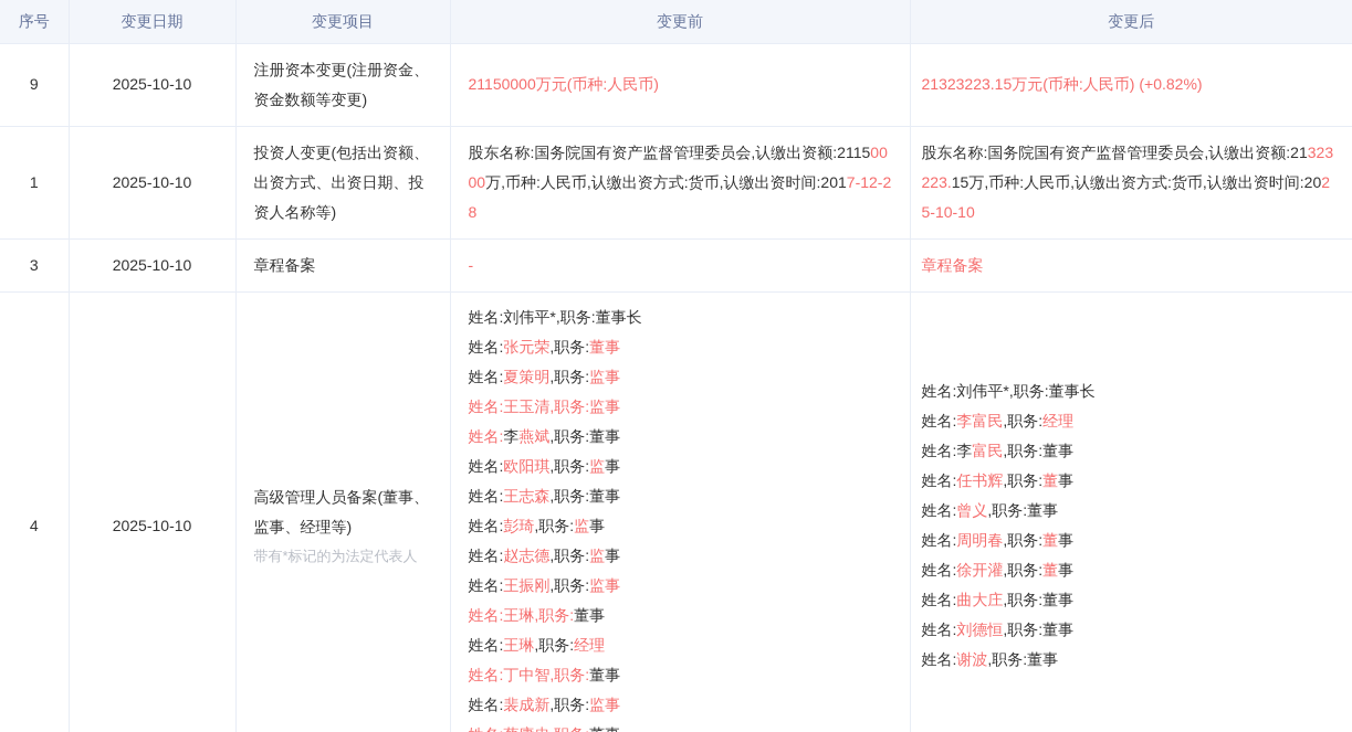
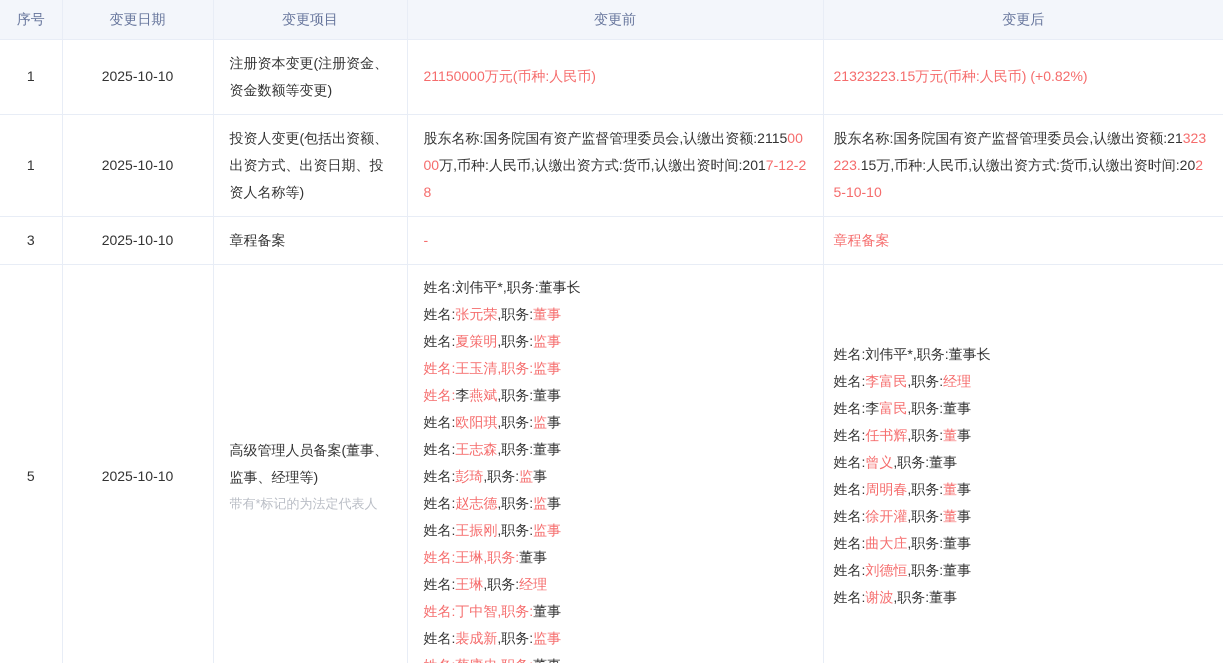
  序号	变更日期	变更项目	变更前	变更后
- 9	2025-10-10	注册资本变更(注册资金、资金数额等变更)	21150000万元(币种:人民币)	21323223.15万元(币种:人民币) (+0.82%)
+ 1	2025-10-10	注册资本变更(注册资金、资金数额等变更)	21150000万元(币种:人民币)	21323223.15万元(币种:人民币) (+0.82%)
  1	2025-10-10	投资人变更(包括出资额、出资方式、出资日期、投资人名称等)	股东名称:国务院国有资产监督管理委员会,认缴出资额:21150000万,币种:人民币,认缴出资方式:货币,认缴出资时间:2017-12-28	股东名称:国务院国有资产监督管理委员会,认缴出资额:21323223.15万,币种:人民币,认缴出资方式:货币,认缴出资时间:2025-10-10
  3	2025-10-10	章程备案	-	章程备案
- 4	2025-10-10	高级管理人员备案(董事、监事、经理等) 带有*标记的为法定代表人	姓名:刘伟平*,职务:董事长姓名:张元荣,职务:董事姓名:夏策明,职务:监事姓名:王玉清,职务:监事姓名:李燕斌,职务:董事姓名:欧阳琪,职务:监事姓名:王志森,职务:董事姓名:彭琦,职务:监事姓名:赵志德,职务:监事姓名:王振刚,职务:监事姓名:王琳,职务:董事姓名:王琳,职务:经理姓名:丁中智,职务:董事姓名:裴成新,职务:监事	姓名:刘伟平*,职务:董事长姓名:李富民,职务:经理姓名:李富民,职务:董事姓名:任书辉,职务:董事姓名:曾义,职务:董事姓名:周明春,职务:董事姓名:徐开灌,职务:董事姓名:曲大庄,职务:董事姓名:刘德恒,职务:董事姓名:谢波,职务:董事
+ 5	2025-10-10	高级管理人员备案(董事、监事、经理等) 带有*标记的为法定代表人	姓名:刘伟平*,职务:董事长姓名:张元荣,职务:董事姓名:夏策明,职务:监事姓名:王玉清,职务:监事姓名:李燕斌,职务:董事姓名:欧阳琪,职务:监事姓名:王志森,职务:董事姓名:彭琦,职务:监事姓名:赵志德,职务:监事姓名:王振刚,职务:监事姓名:王琳,职务:董事姓名:王琳,职务:经理姓名:丁中智,职务:董事姓名:裴成新,职务:监事	姓名:刘伟平*,职务:董事长姓名:李富民,职务:经理姓名:李富民,职务:董事姓名:任书辉,职务:董事姓名:曾义,职务:董事姓名:周明春,职务:董事姓名:徐开灌,职务:董事姓名:曲大庄,职务:董事姓名:刘德恒,职务:董事姓名:谢波,职务:董事
